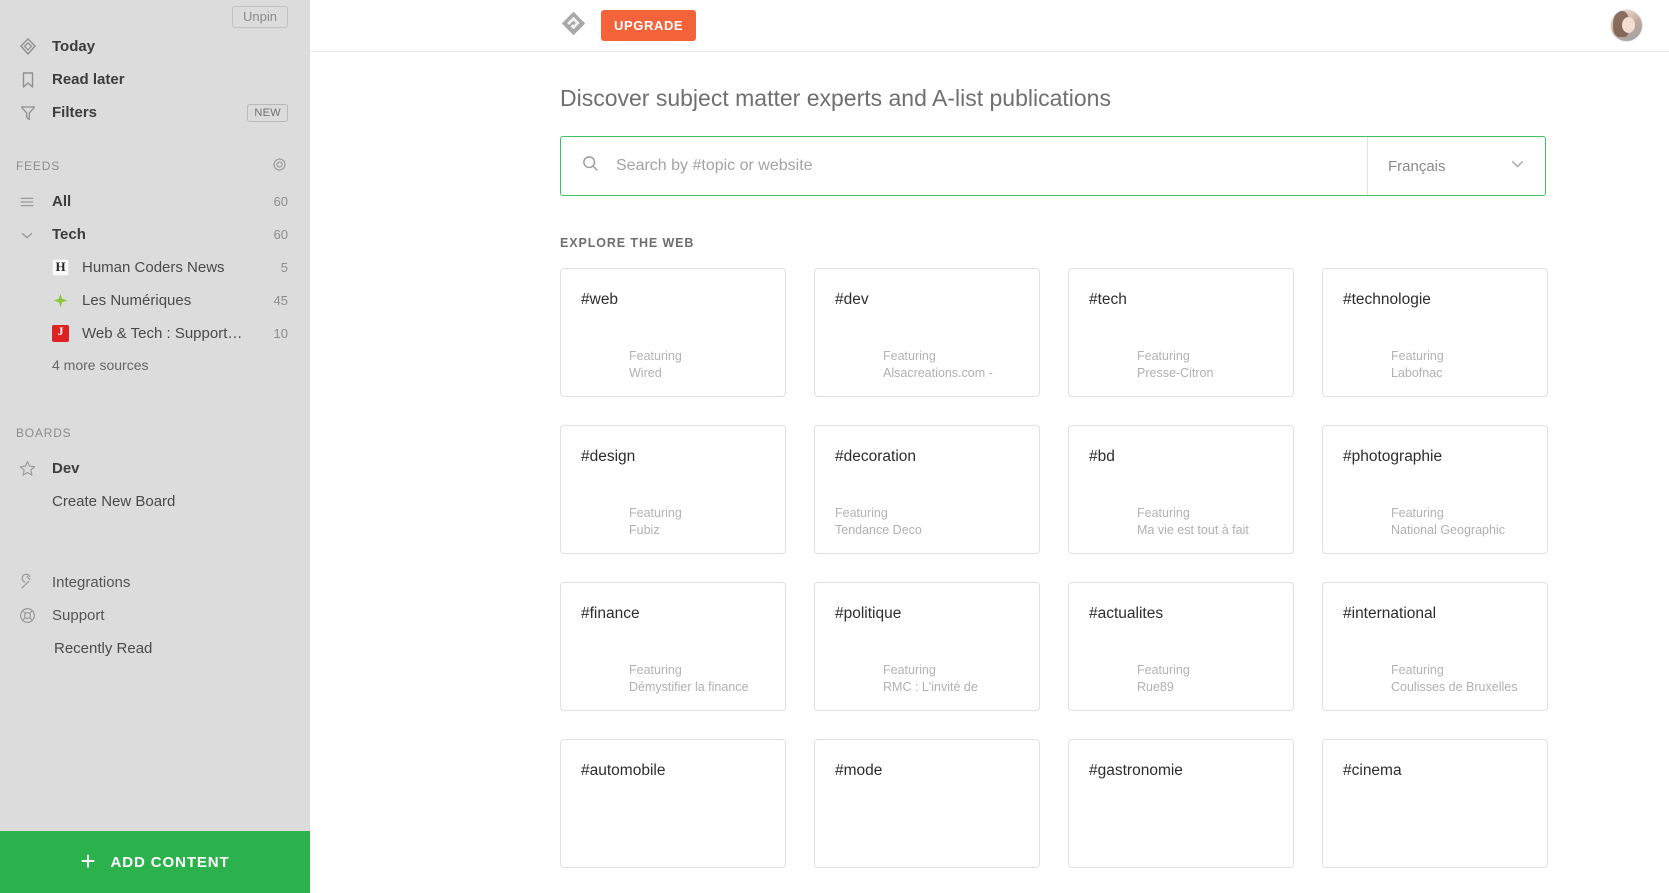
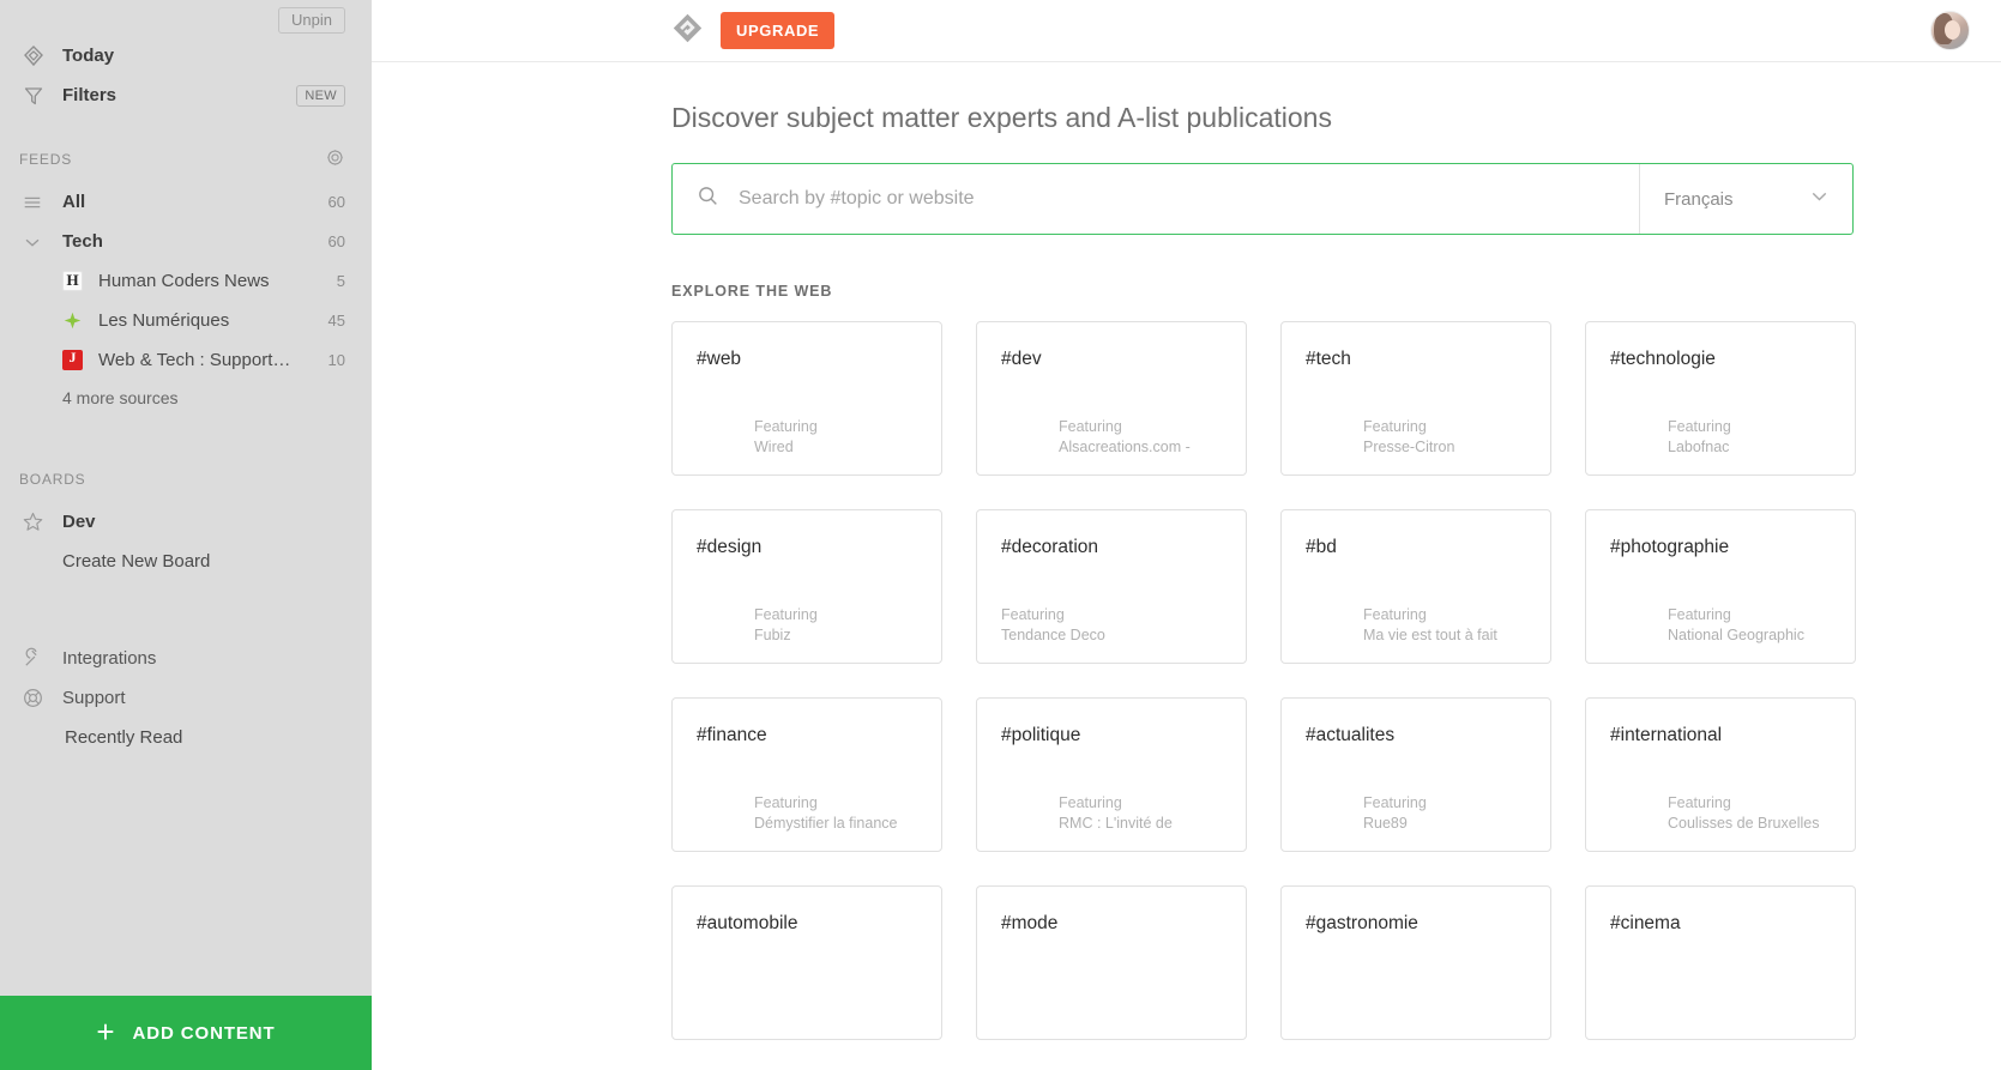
  Unpin
  Today
- Read later
  Filters
  NEW
  FEEDS
  All
  60
  Tech
  60
  Human Coders News
  5
  Les Numériques
  45
  Web & Tech : Support…
  10
  4 more sources
  BOARDS
  Dev
  Create New Board
  Integrations
  Support
  Recently Read
  +
  ADD CONTENT
  UPGRADE
  Discover subject matter experts and A-list publications
  Search by #topic or website
  Français
  EXPLORE THE WEB
  #web
  Featuring
  Wired
  #dev
  Featuring
  Alsacreations.com -
  #tech
  Featuring
  Presse-Citron
  #technologie
  Featuring
  Labofnac
  #design
  Featuring
  Fubiz
  #decoration
  Featuring
  Tendance Deco
  #bd
  Featuring
  Ma vie est tout à fait
  #photographie
  Featuring
  National Geographic
  #finance
  Featuring
  Démystifier la finance
  #politique
  Featuring
  RMC : L'invité de
  #actualites
  Featuring
  Rue89
  #international
  Featuring
  Coulisses de Bruxelles
  #automobile
  #mode
  #gastronomie
  #cinema
